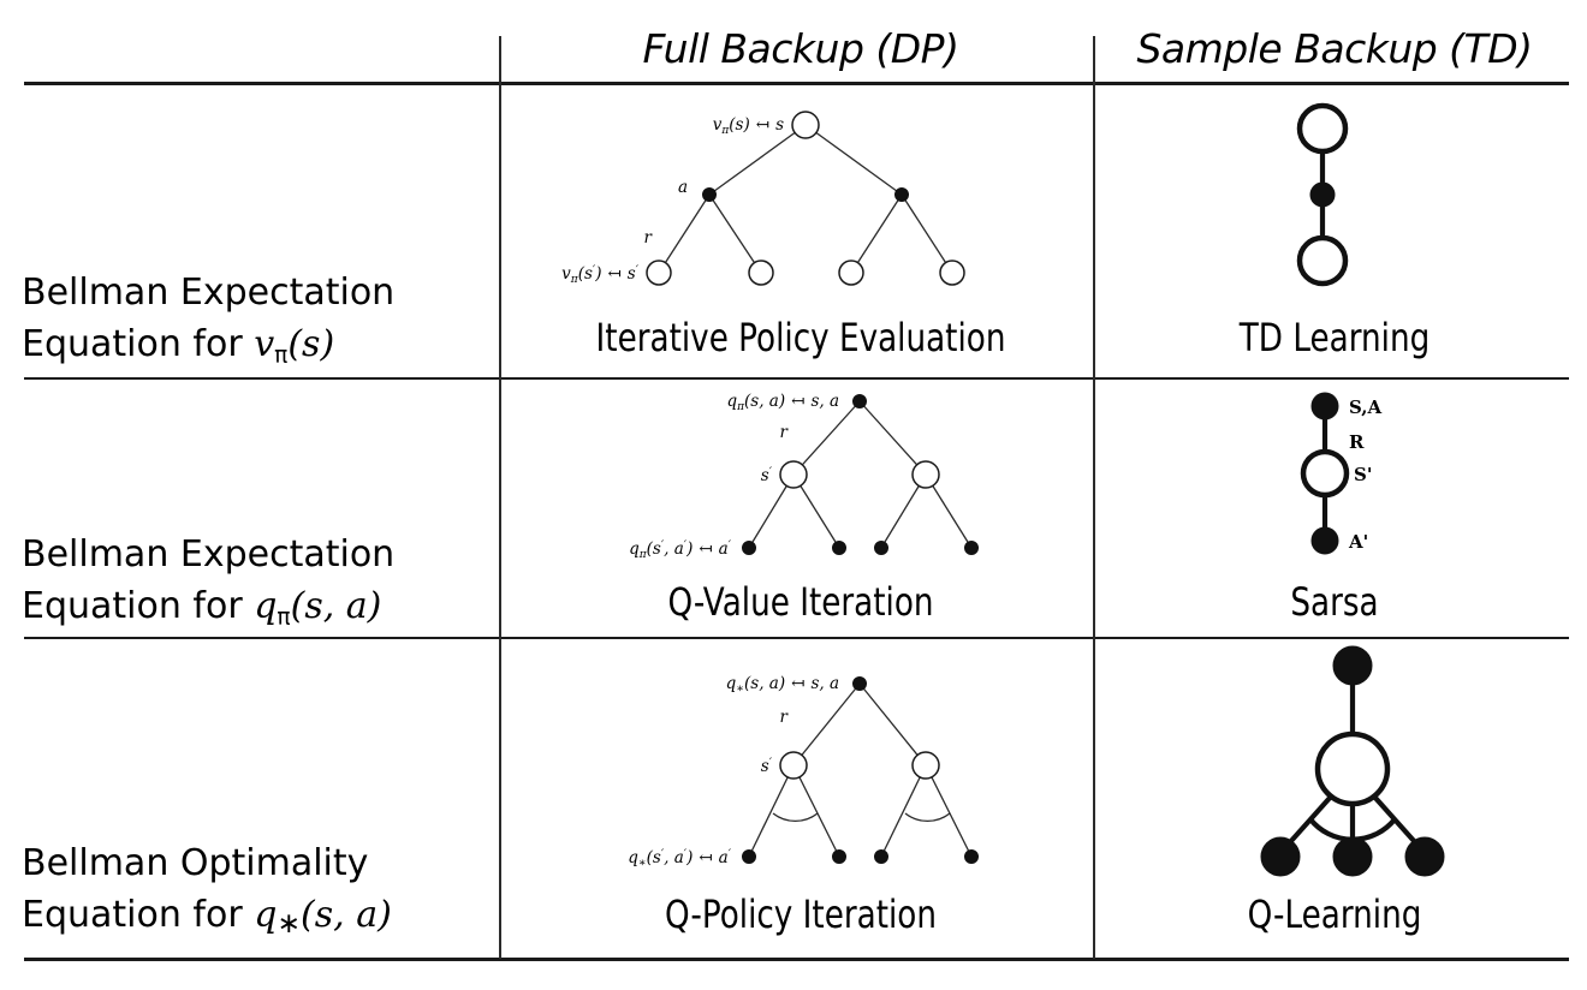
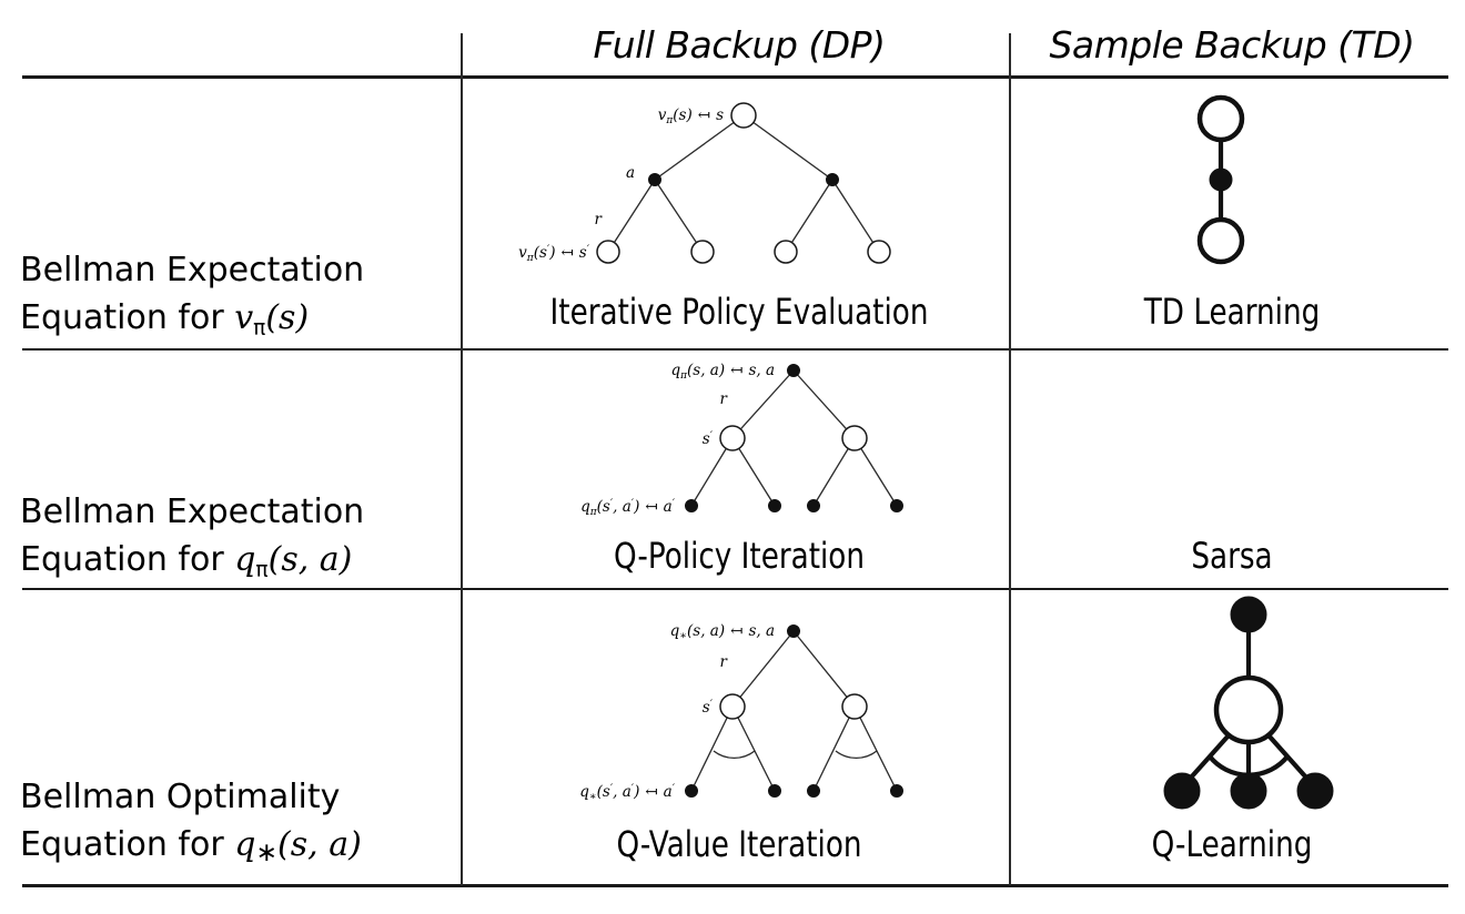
  Full Backup (DP)
  Sample Backup (TD)
  Bellman Expectation
  Equation for vπ(s)
  vπ (s) ↤ s
  a
  r
  vπ (s′) ↤ s′
  Iterative Policy Evaluation
  TD Learning
  Bellman Expectation
  Equation for qπ(s, a)
  qπ (s, a) ↤ s, a
  r
  s′
  qπ (s′, a′) ↤ a′
- S,A
- R
- S'
- A'
- Q-Value Iteration
+ Q-Policy Iteration
  Sarsa
  Bellman Optimality
  Equation for q∗(s, a)
  q∗(s, a) ↤ s, a
  r
  s′
  q∗(s′, a′) ↤ a′
- Q-Policy Iteration
+ Q-Value Iteration
  Q-Learning
